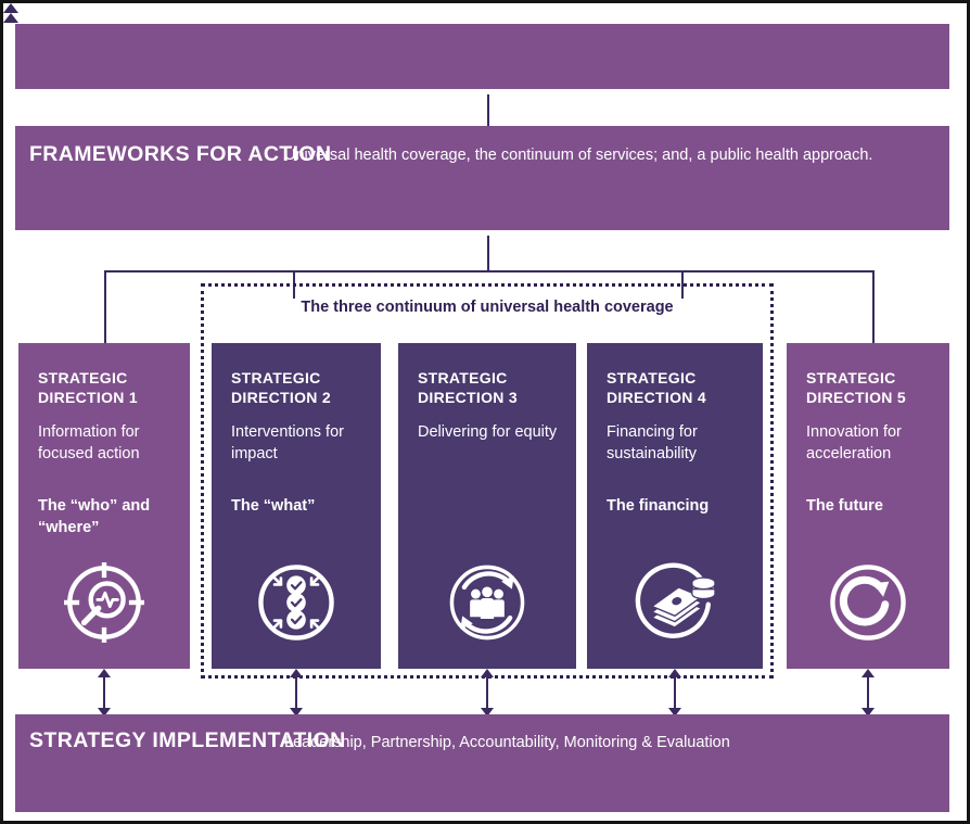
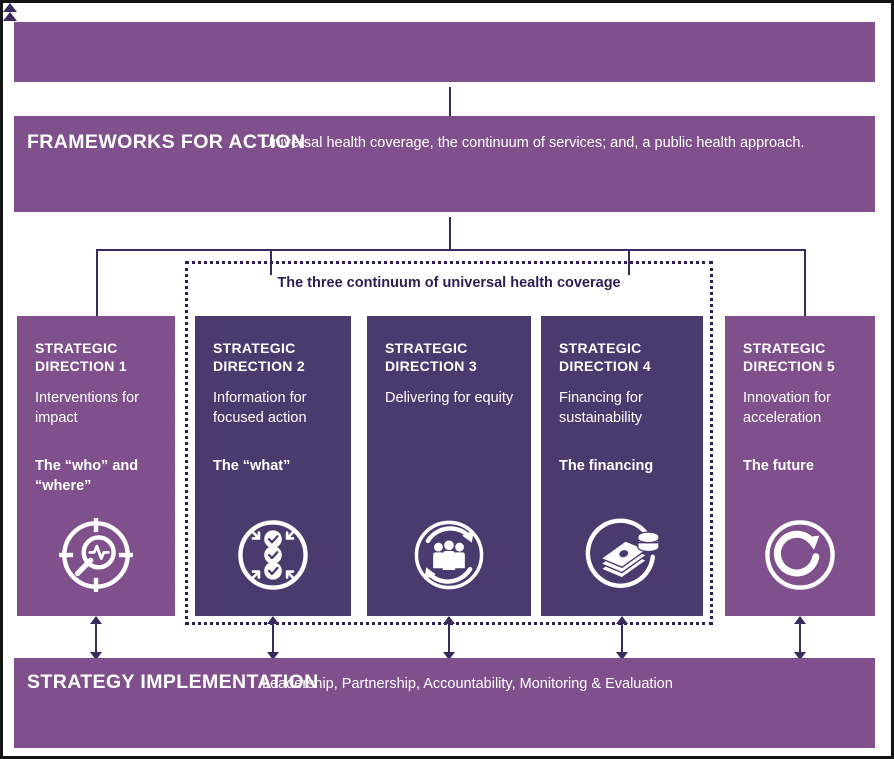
  FRAMEWORKS FOR ACTION
  Universal health coverage, the continuum of services; and, a public health approach.
  The three continuum of universal health coverage
  STRATEGIC DIRECTION 1
- Information for focused action
+ Interventions for impact
  The “who” and “where”
  STRATEGIC DIRECTION 2
- Interventions for impact
+ Information for focused action
  The “what”
  STRATEGIC DIRECTION 3
  Delivering for equity
  STRATEGIC DIRECTION 4
  Financing for sustainability
  The financing
  STRATEGIC DIRECTION 5
  Innovation for acceleration
  The future
  STRATEGY IMPLEMENTATION
  Leadership, Partnership, Accountability, Monitoring & Evaluation
